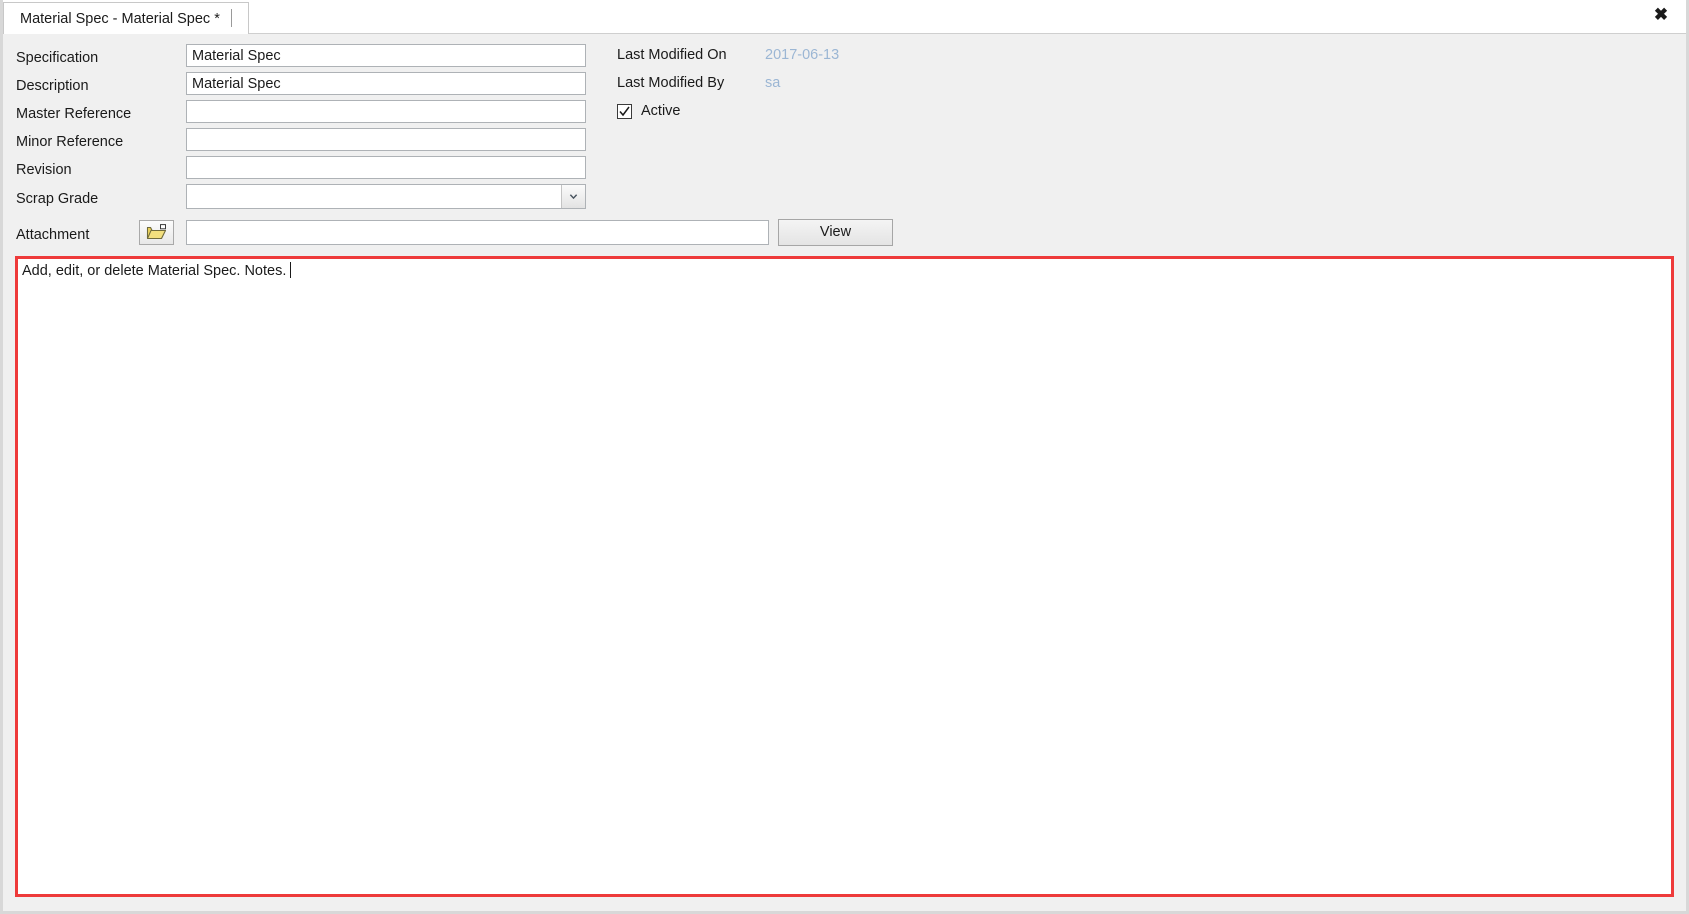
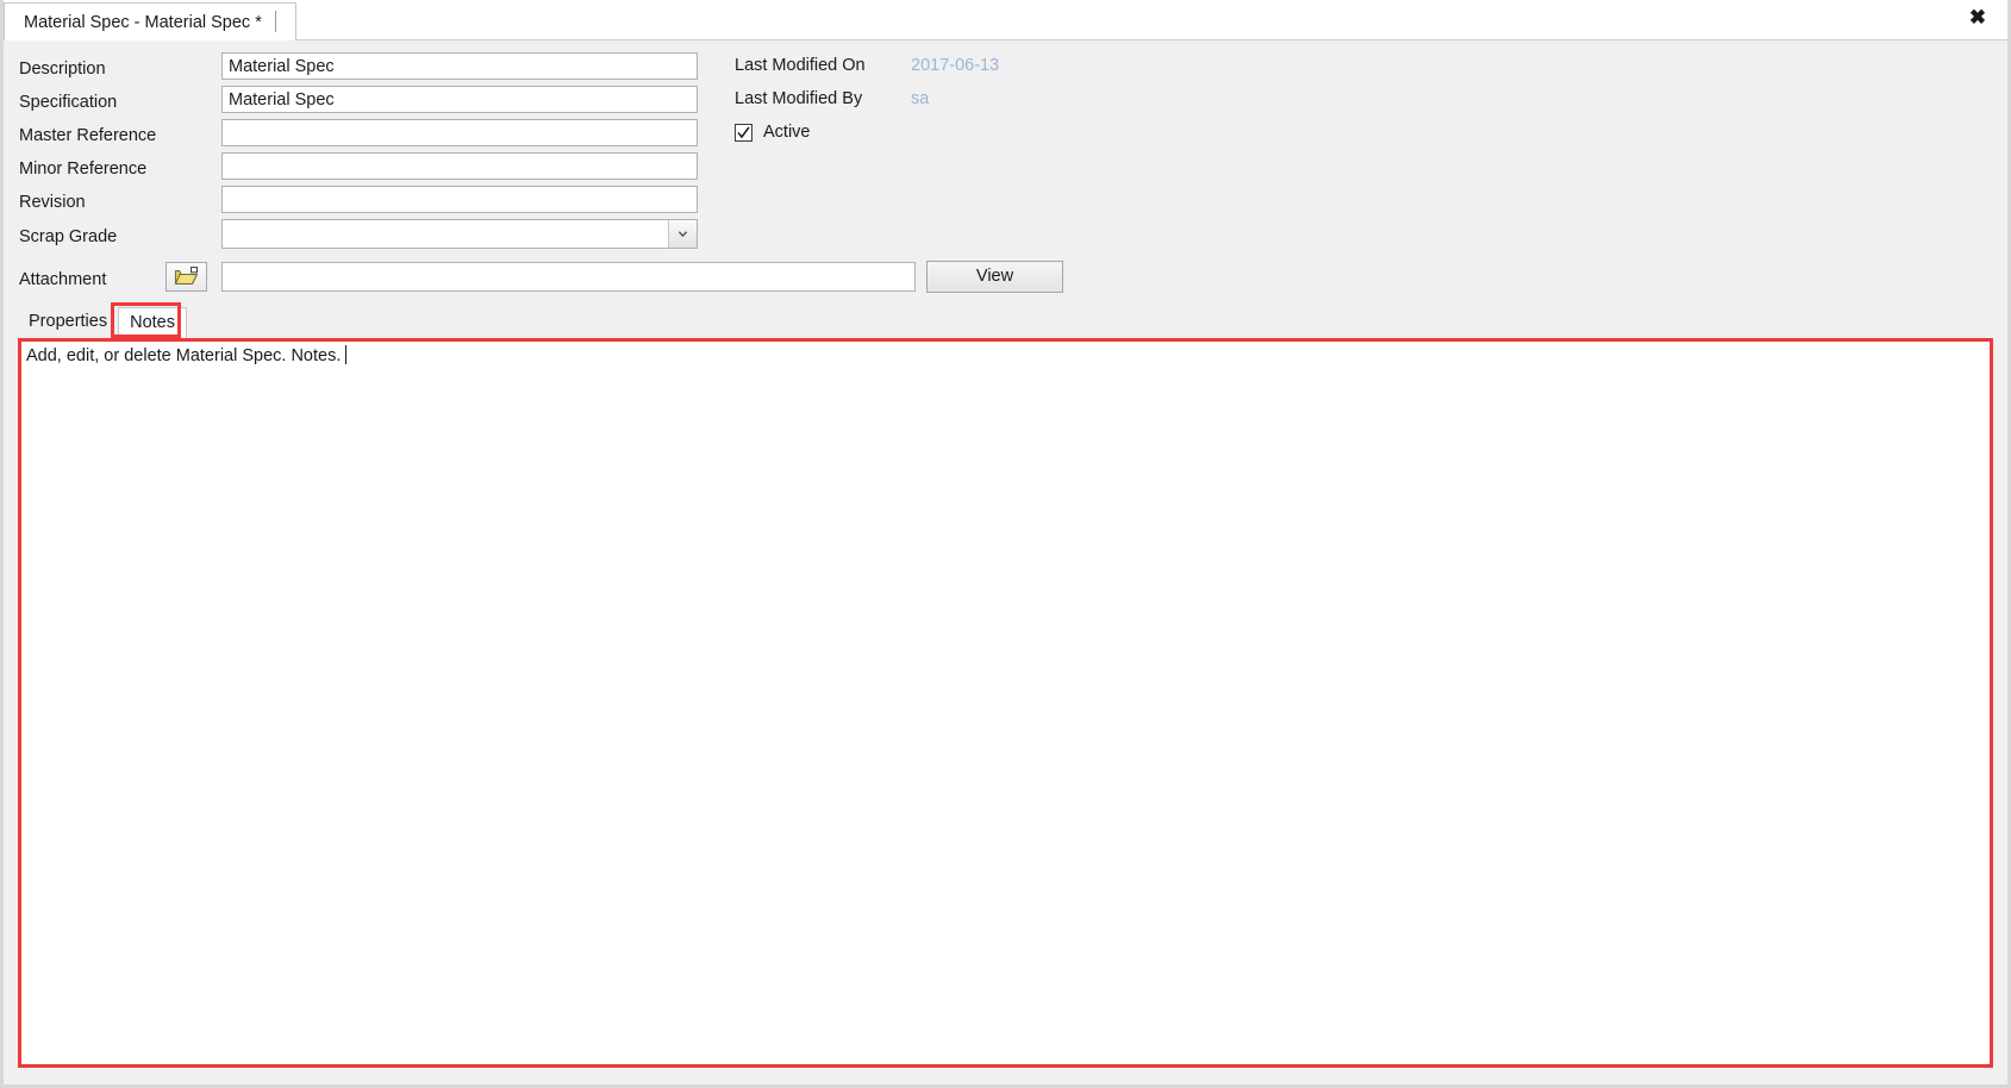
  Material Spec - Material Spec *
  ✖
- Specification
+ Description
  Material Spec
- Description
+ Specification
  Material Spec
  Master Reference
  Minor Reference
  Revision
  Scrap Grade
  Attachment
  View
  Last Modified On
  2017-06-13
  Last Modified By
  sa
  Active
+ Properties
+ Notes
  Add, edit, or delete Material Spec. Notes.
